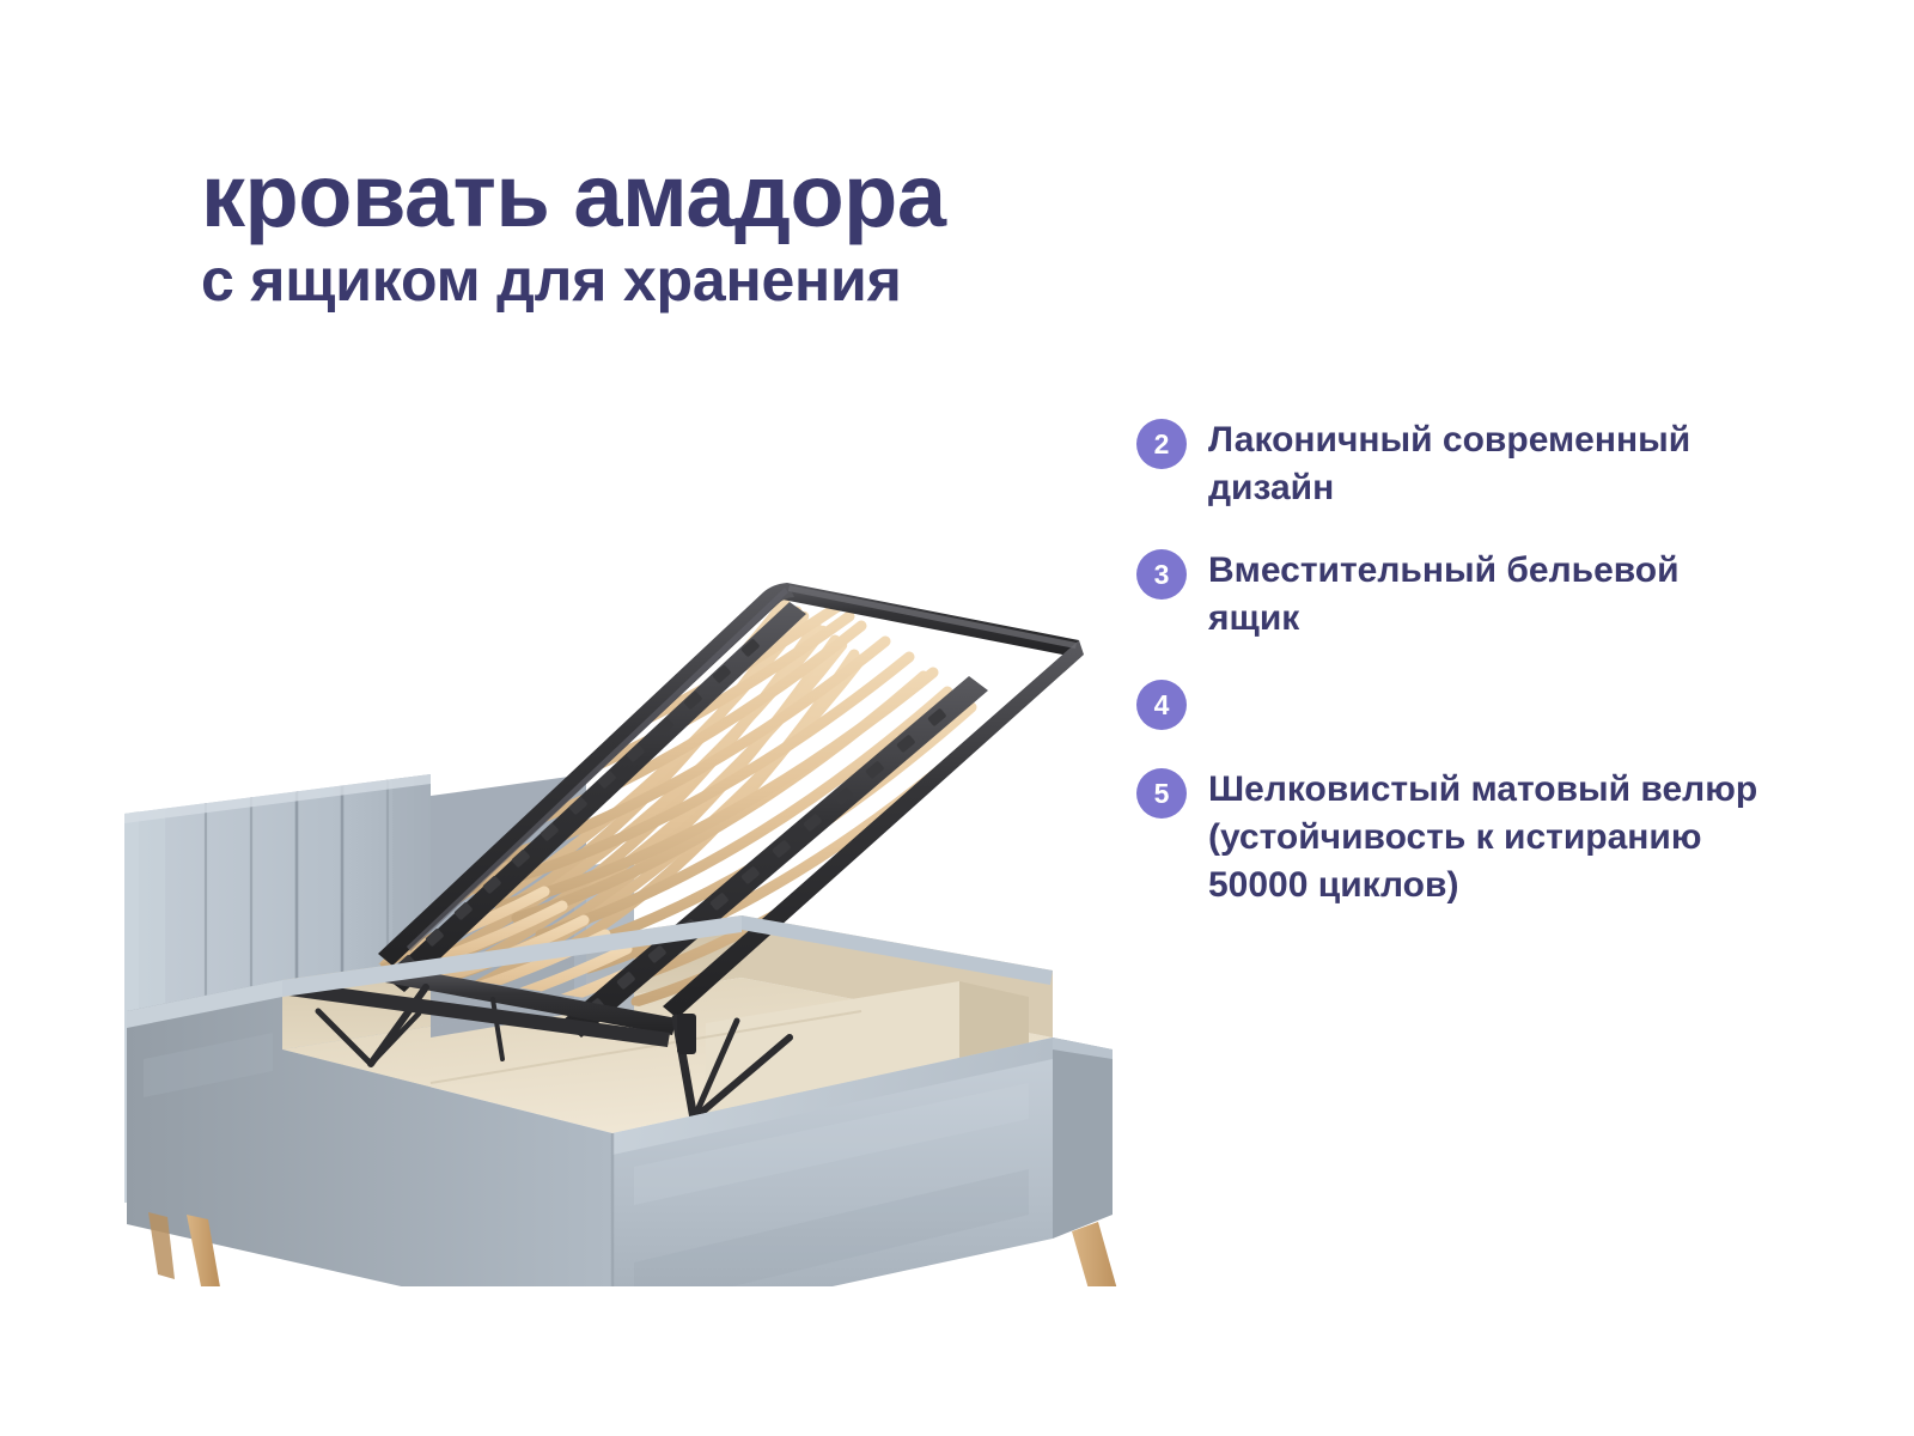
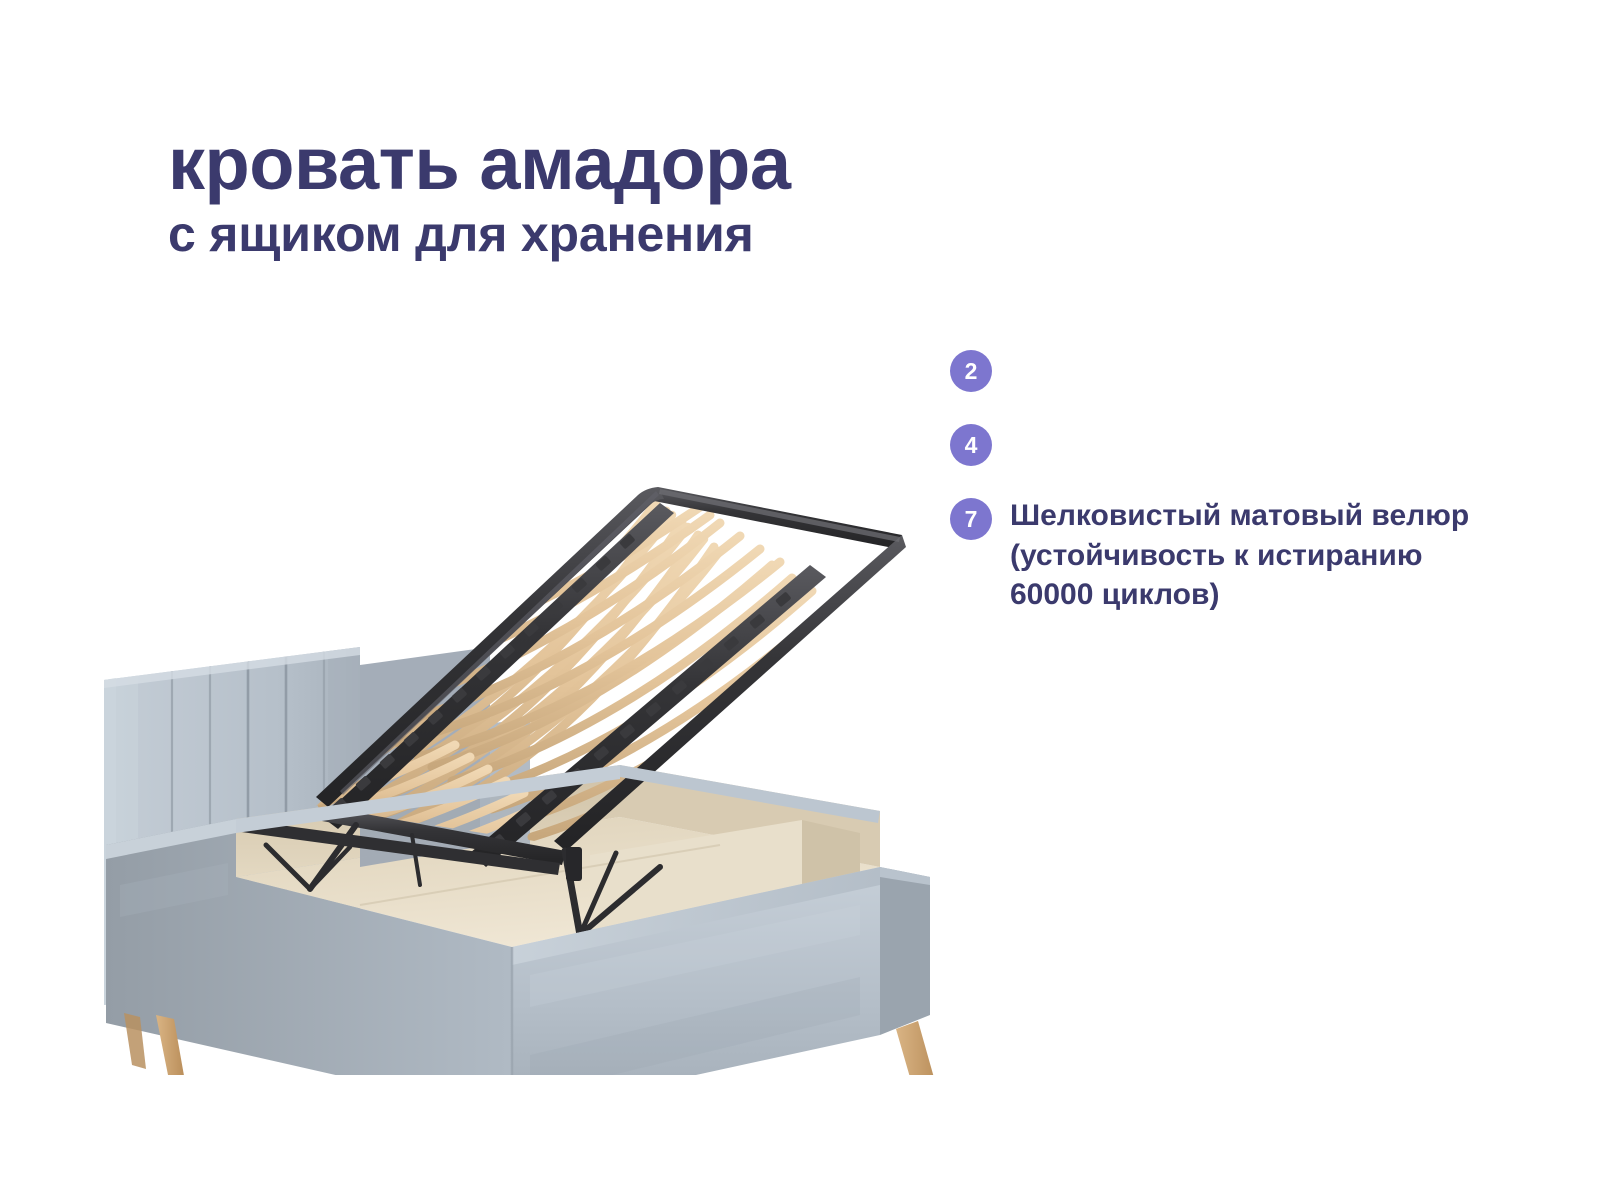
  кровать амадора
  с ящиком для хранения
  2
- Лаконичный современный дизайн
- 3
- Вместительный бельевой ящик
  4
- 5
+ 7
- Шелковистый матовый велюр (устойчивость к истиранию 50000 циклов)
+ Шелковистый матовый велюр (устойчивость к истиранию 60000 циклов)
